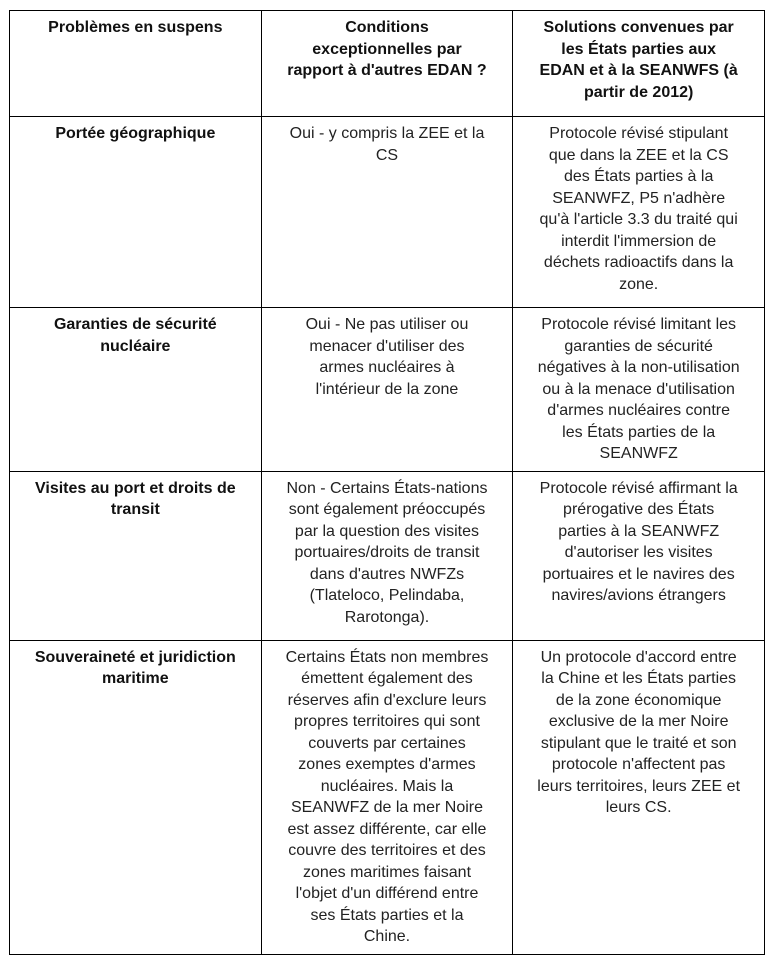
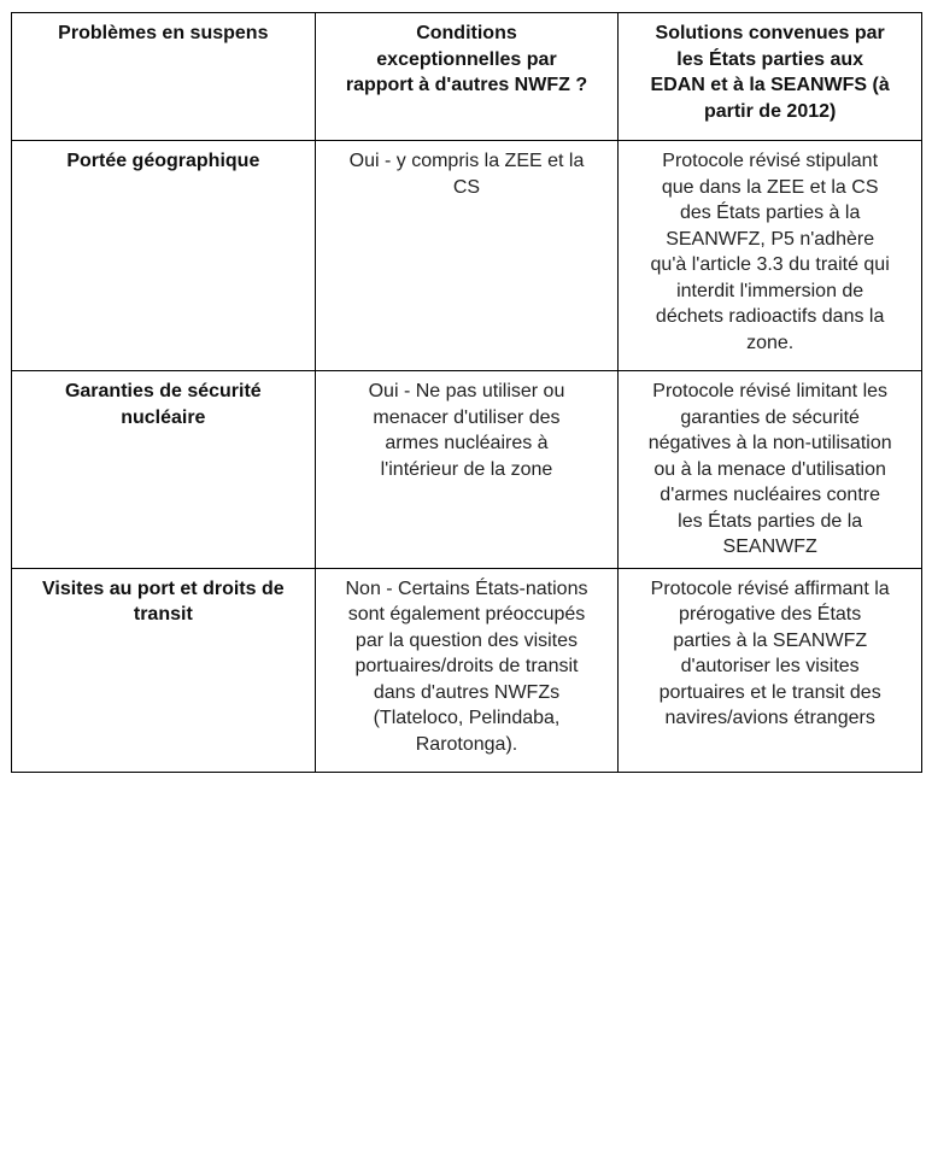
- Problèmes en suspens	Conditions exceptionnelles par rapport à d'autres EDAN ?	Solutions convenues par les États parties aux EDAN et à la SEANWFS (à partir de 2012)
+ Problèmes en suspens	Conditions exceptionnelles par rapport à d'autres NWFZ ?	Solutions convenues par les États parties aux EDAN et à la SEANWFS (à partir de 2012)
  Portée géographique	Oui - y compris la ZEE et la CS	Protocole révisé stipulant que dans la ZEE et la CS des États parties à la SEANWFZ, P5 n'adhère qu'à l'article 3.3 du traité qui interdit l'immersion de déchets radioactifs dans la zone.
  Garanties de sécurité nucléaire	Oui - Ne pas utiliser ou menacer d'utiliser des armes nucléaires à l'intérieur de la zone	Protocole révisé limitant les garanties de sécurité négatives à la non-utilisation ou à la menace d'utilisation d'armes nucléaires contre les États parties de la SEANWFZ
- Visites au port et droits de transit	Non - Certains États-nations sont également préoccupés par la question des visites portuaires/droits de transit dans d'autres NWFZs (Tlateloco, Pelindaba, Rarotonga).	Protocole révisé affirmant la prérogative des États parties à la SEANWFZ d'autoriser les visites portuaires et le navires des navires/avions étrangers
+ Visites au port et droits de transit	Non - Certains États-nations sont également préoccupés par la question des visites portuaires/droits de transit dans d'autres NWFZs (Tlateloco, Pelindaba, Rarotonga).	Protocole révisé affirmant la prérogative des États parties à la SEANWFZ d'autoriser les visites portuaires et le transit des navires/avions étrangers
- Souveraineté et juridiction maritime	Certains États non membres émettent également des réserves afin d'exclure leurs propres territoires qui sont couverts par certaines zones exemptes d'armes nucléaires. Mais la SEANWFZ de la mer Noire est assez différente, car elle couvre des territoires et des zones maritimes faisant l'objet d'un différend entre ses États parties et la Chine.	Un protocole d'accord entre la Chine et les États parties de la zone économique exclusive de la mer Noire stipulant que le traité et son protocole n'affectent pas leurs territoires, leurs ZEE et leurs CS.
